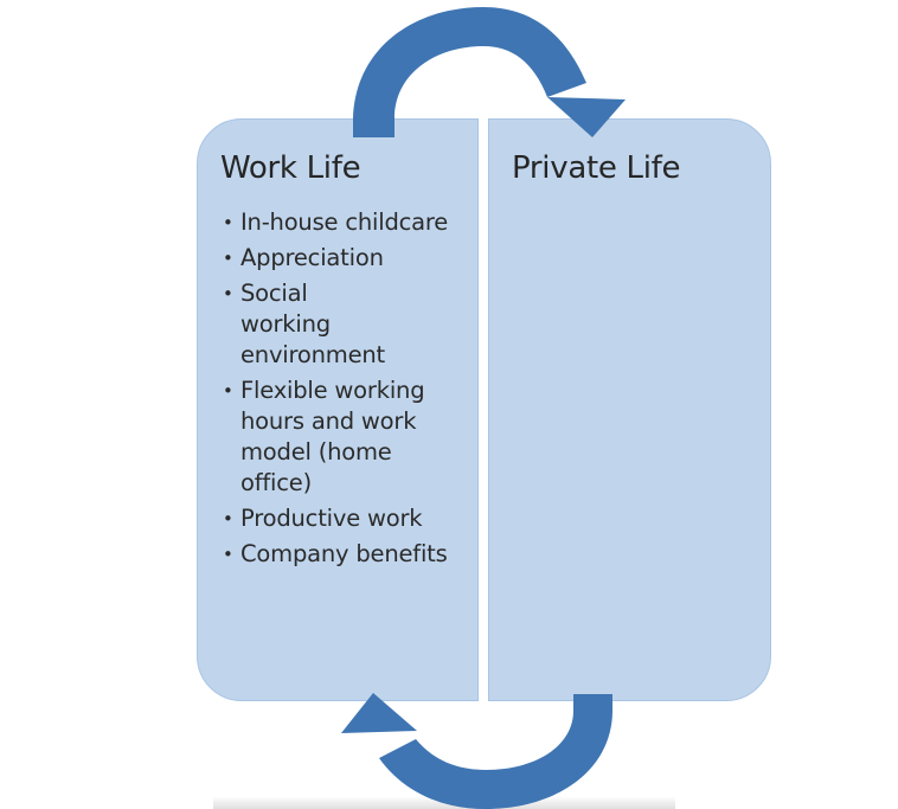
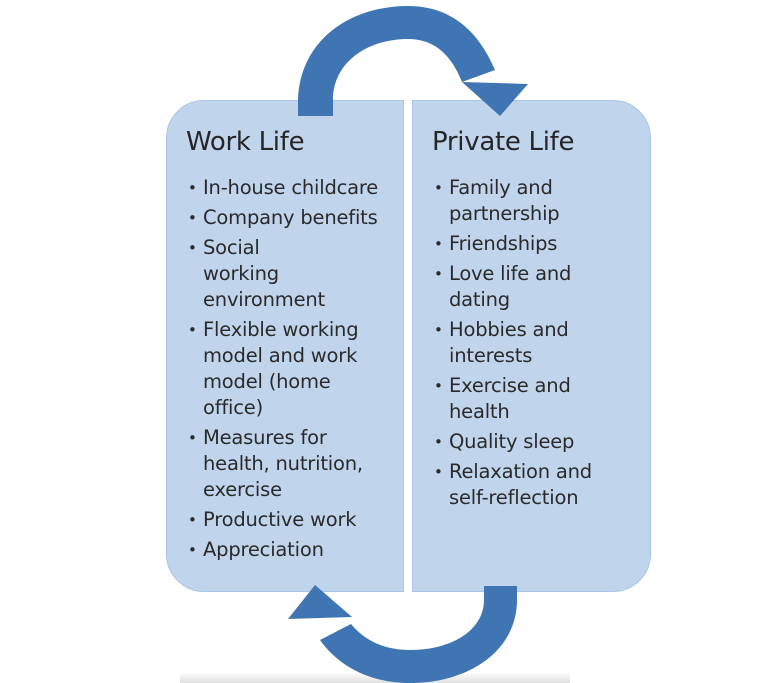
  Work Life
  In-house childcare
- Appreciation
+ Company benefits
  Social working environment
- Flexible working hours and work model (home office)
+ Flexible working model and work model (home office)
+ Measures for health, nutrition, exercise
  Productive work
- Company benefits
+ Appreciation
  Private Life
+ Family and partnership
+ Friendships
+ Love life and dating
+ Hobbies and interests
+ Exercise and health
+ Quality sleep
+ Relaxation and self-reflection
